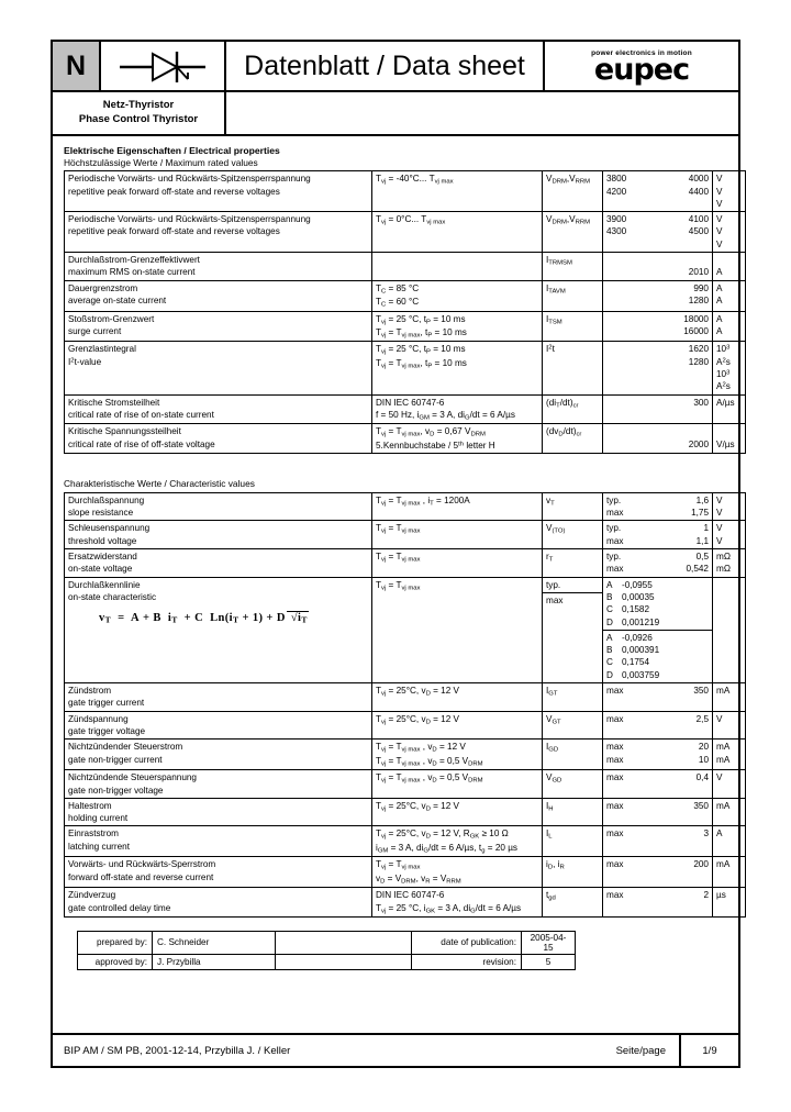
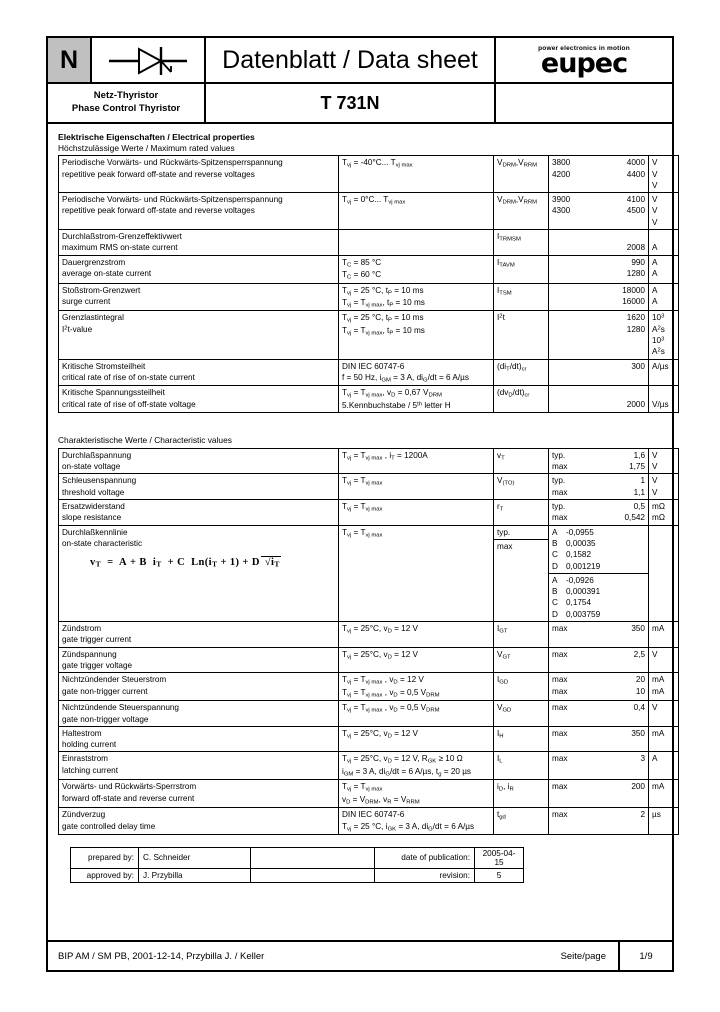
  N
  Datenblatt / Data sheet
  eupec
  Netz-Thyristor
  Phase Control Thyristor
+ T 731N
  Elektrische Eigenschaften / Electrical properties
  Höchstzulässige Werte / Maximum rated values
  Periodische Vorwärts- und Rückwärts-Spitzensperrspannung repetitive peak forward off-state and reverse voltages	T = -40°C... T	V ,V	3800 4000 4200 4400	V V V
  Periodische Vorwärts- und Rückwärts-Spitzensperrspannung repetitive peak forward off-state and reverse voltages	T = 0°C... T	V ,V	3900 4100 4300 4500	V V V
- Durchlaßstrom-Grenzeffektivwert maximum RMS on-state current		I	2010	A
+ Durchlaßstrom-Grenzeffektivwert maximum RMS on-state current		I	2008	A
  Dauergrenzstrom average on-state current	T = 85 °C T = 60 °C	I	990 1280	A A
  Stoßstrom-Grenzwert surge current	T = 25 °C, t = 10 ms T = T , t = 10 ms	I	18000 16000	A A
  Grenzlastintegral I t-value	T = 25 °C, t = 10 ms T = T , t = 10 ms	I t	1620 1280	10 A s 10 A s
  Kritische Stromsteilheit critical rate of rise of on-state current	DIN IEC 60747-6 f = 50 Hz, i = 3 A, di /dt = 6 A/µs	(di /dt)	300	A/µs
  Kritische Spannungssteilheit critical rate of rise of off-state voltage	T = T , v = 0,67 V 5.Kennbuchstabe / 5 letter H	(dv /dt)	2000	V/µs
  Charakteristische Werte / Characteristic values
- Durchlaßspannung slope resistance	T = T , i = 1200A	v	typ. 1,6 max 1,75	V V
+ Durchlaßspannung on-state voltage	T = T , i = 1200A	v	typ. 1,6 max 1,75	V V
  Schleusenspannung threshold voltage	T = T	V	typ. 1 max 1,1	V V
- Ersatzwiderstand on-state voltage	T = T	r	typ. 0,5 max 0,542	mΩ mΩ
+ Ersatzwiderstand slope resistance	T = T	r	typ. 0,5 max 0,542	mΩ mΩ
  Durchlaßkennlinie on-state characteristic vT = A + B iT + C Ln(iT + 1) + D √iT	T = T	typ. max	A -0,0955 B 0,00035 C 0,1582 D 0,001219 A -0,0926 B 0,000391 C 0,1754 D 0,003759
  Zündstrom gate trigger current	T = 25°C, v = 12 V	I	max 350	mA
  Zündspannung gate trigger voltage	T = 25°C, v = 12 V	V	max 2,5	V
  Nichtzündender Steuerstrom gate non-trigger current	T = T , v = 12 V T = T , v = 0,5 V	I	max 20 max 10	mA mA
  Nichtzündende Steuerspannung gate non-trigger voltage	T = T , v = 0,5 V	V	max 0,4	V
  Haltestrom holding current	T = 25°C, v = 12 V	I	max 350	mA
  Einraststrom latching current	T = 25°C, v = 12 V, R ≥ 10 Ω i = 3 A, di /dt = 6 A/µs, t = 20 µs	I	max 3	A
  Vorwärts- und Rückwärts-Sperrstrom forward off-state and reverse current	T = T v = V , v = V	i , i	max 200	mA
  Zündverzug gate controlled delay time	DIN IEC 60747-6 T = 25 °C, i = 3 A, di /dt = 6 A/µs	t	max 2	µs
  prepared by:	C. Schneider		date of publication:	2005-04-15
  approved by:	J. Przybilla		revision:	5
  BIP AM / SM PB, 2001-12-14, Przybilla J. / Keller
  Seite/page
  1/9
